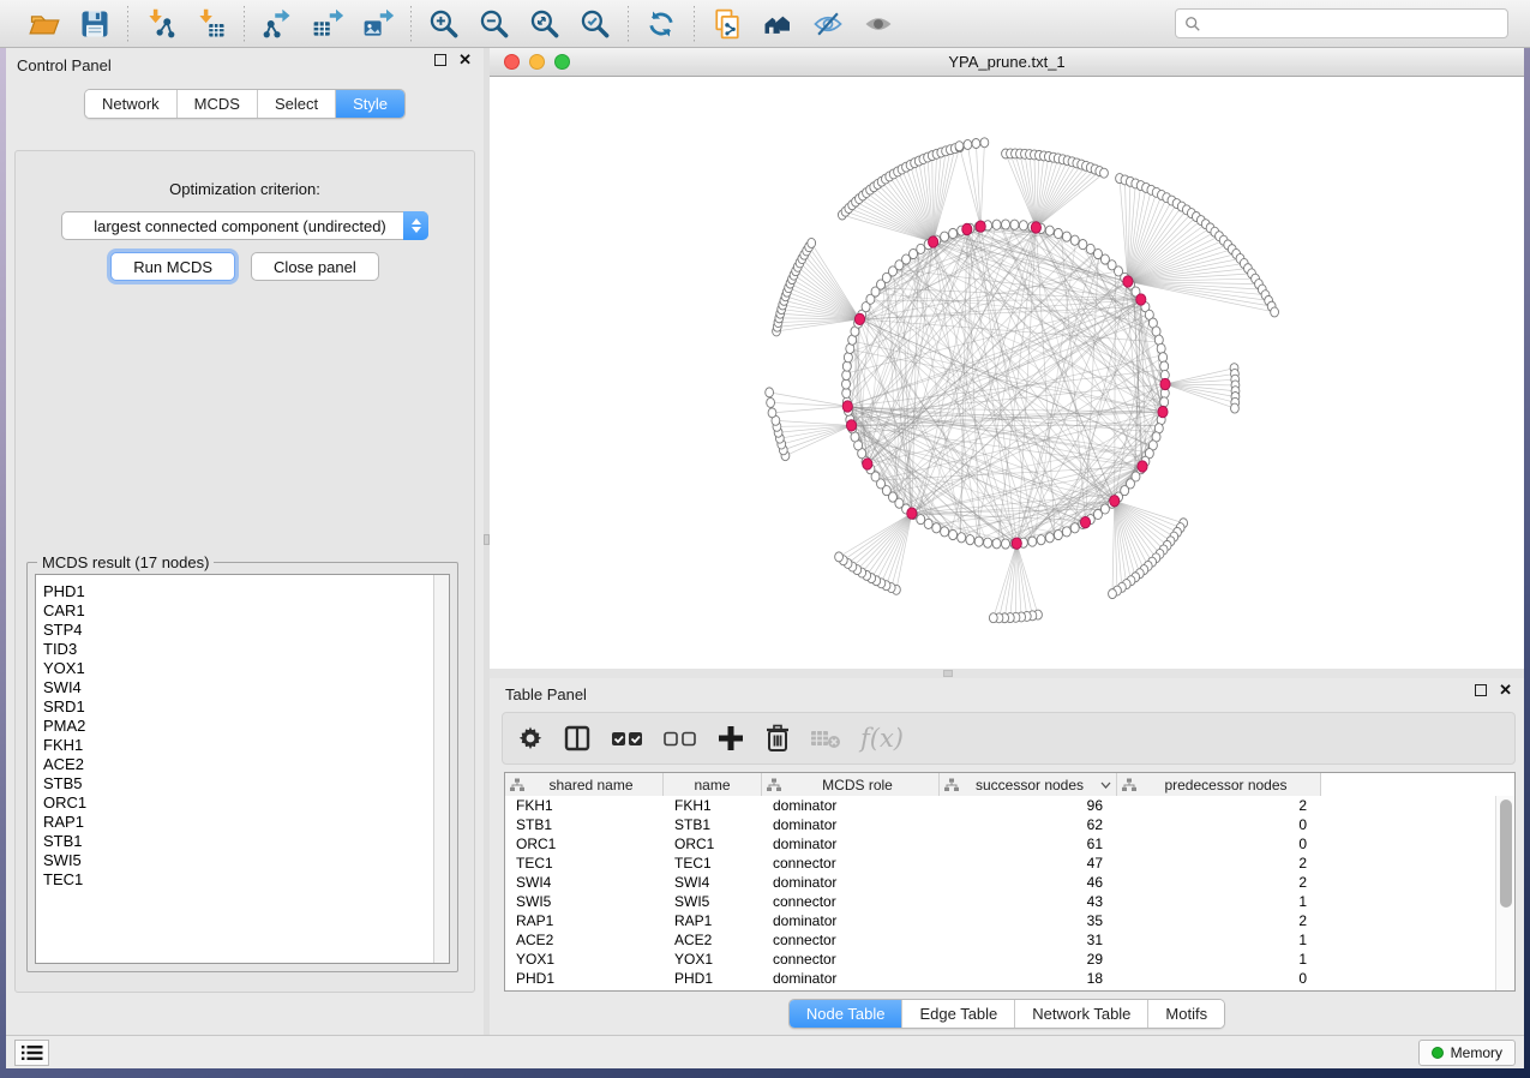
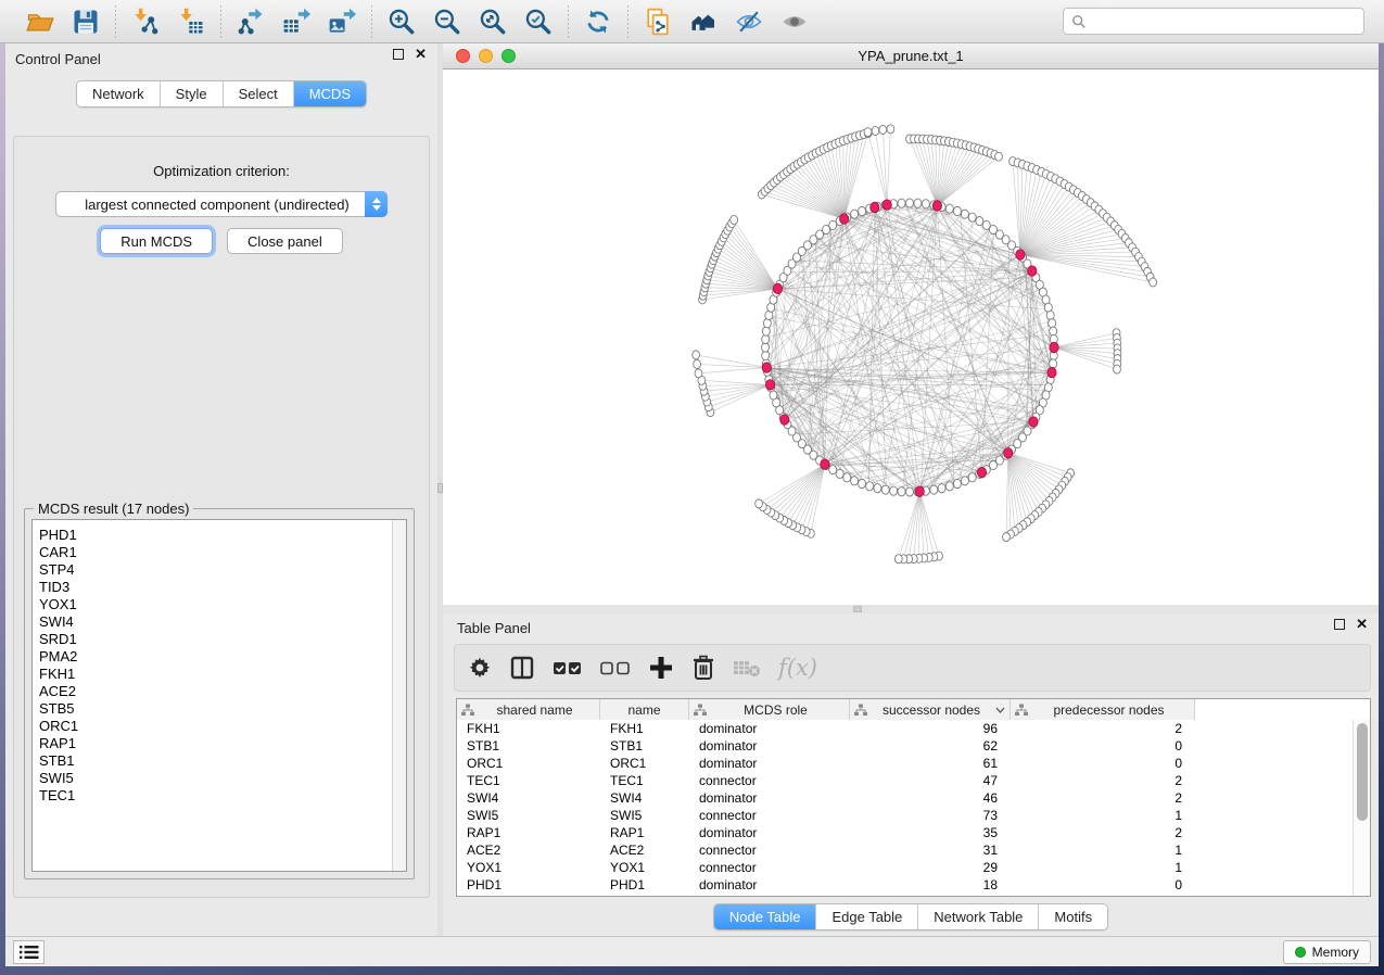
  Control Panel
  ✕
  Network
- MCDS
+ Style
  Select
- Style
+ MCDS
  Optimization criterion:
  largest connected component (undirected)
  Run MCDS
  Close panel
  MCDS result (17 nodes)
  PHD1
  CAR1
  STP4
  TID3
  YOX1
  SWI4
  SRD1
  PMA2
  FKH1
  ACE2
  STB5
  ORC1
  RAP1
  STB1
  SWI5
  TEC1
  YPA_prune.txt_1
  Table Panel
  ✕
  f(x)
  shared name
  name
  MCDS role
  successor nodes
  predecessor nodes
  FKH1
  FKH1
  dominator
  96
  2
  STB1
  STB1
  dominator
  62
  0
  ORC1
  ORC1
  dominator
  61
  0
  TEC1
  TEC1
  connector
  47
  2
  SWI4
  SWI4
  dominator
  46
  2
  SWI5
  SWI5
  connector
- 43
+ 73
  1
  RAP1
  RAP1
  dominator
  35
  2
  ACE2
  ACE2
  connector
  31
  1
  YOX1
  YOX1
  connector
  29
  1
  PHD1
  PHD1
  dominator
  18
  0
  Node Table
  Edge Table
  Network Table
  Motifs
  Memory
